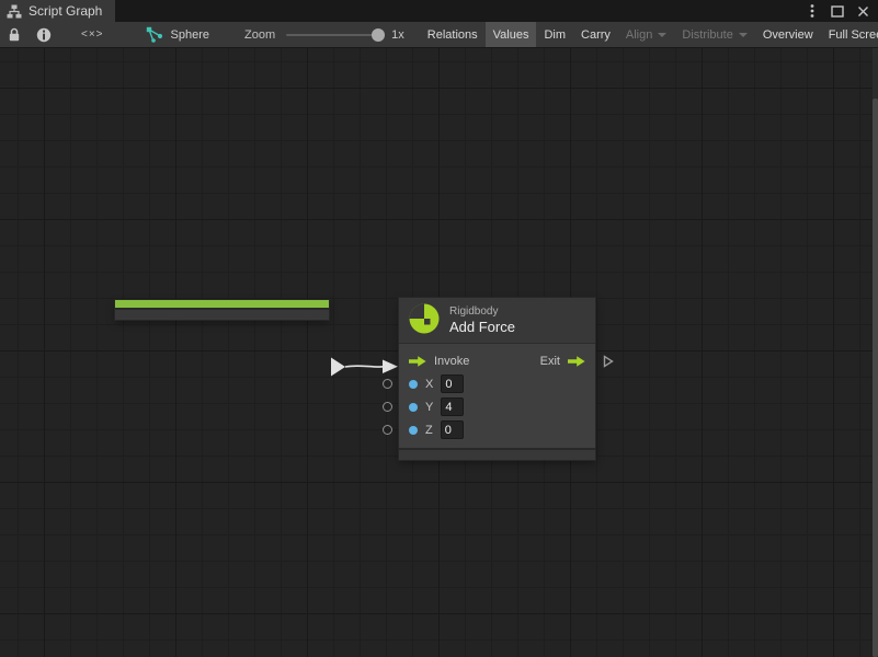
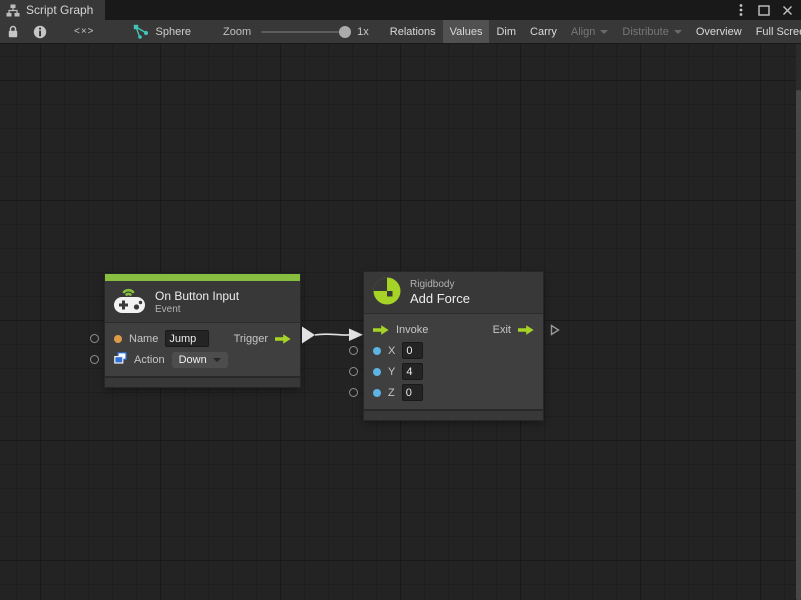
  Script Graph
  <×>
  Sphere
  Zoom
  1x
  Relations
  Values
  Dim
  Carry
  Align
  Distribute
  Overview
  Full Scre
+ On Button Input
+ Event
+ Name
+ Jump
+ Trigger
+ Action
+ Down
  Rigidbody
  Add Force
  Invoke
  Exit
  X
  0
  Y
  4
  Z
  0
